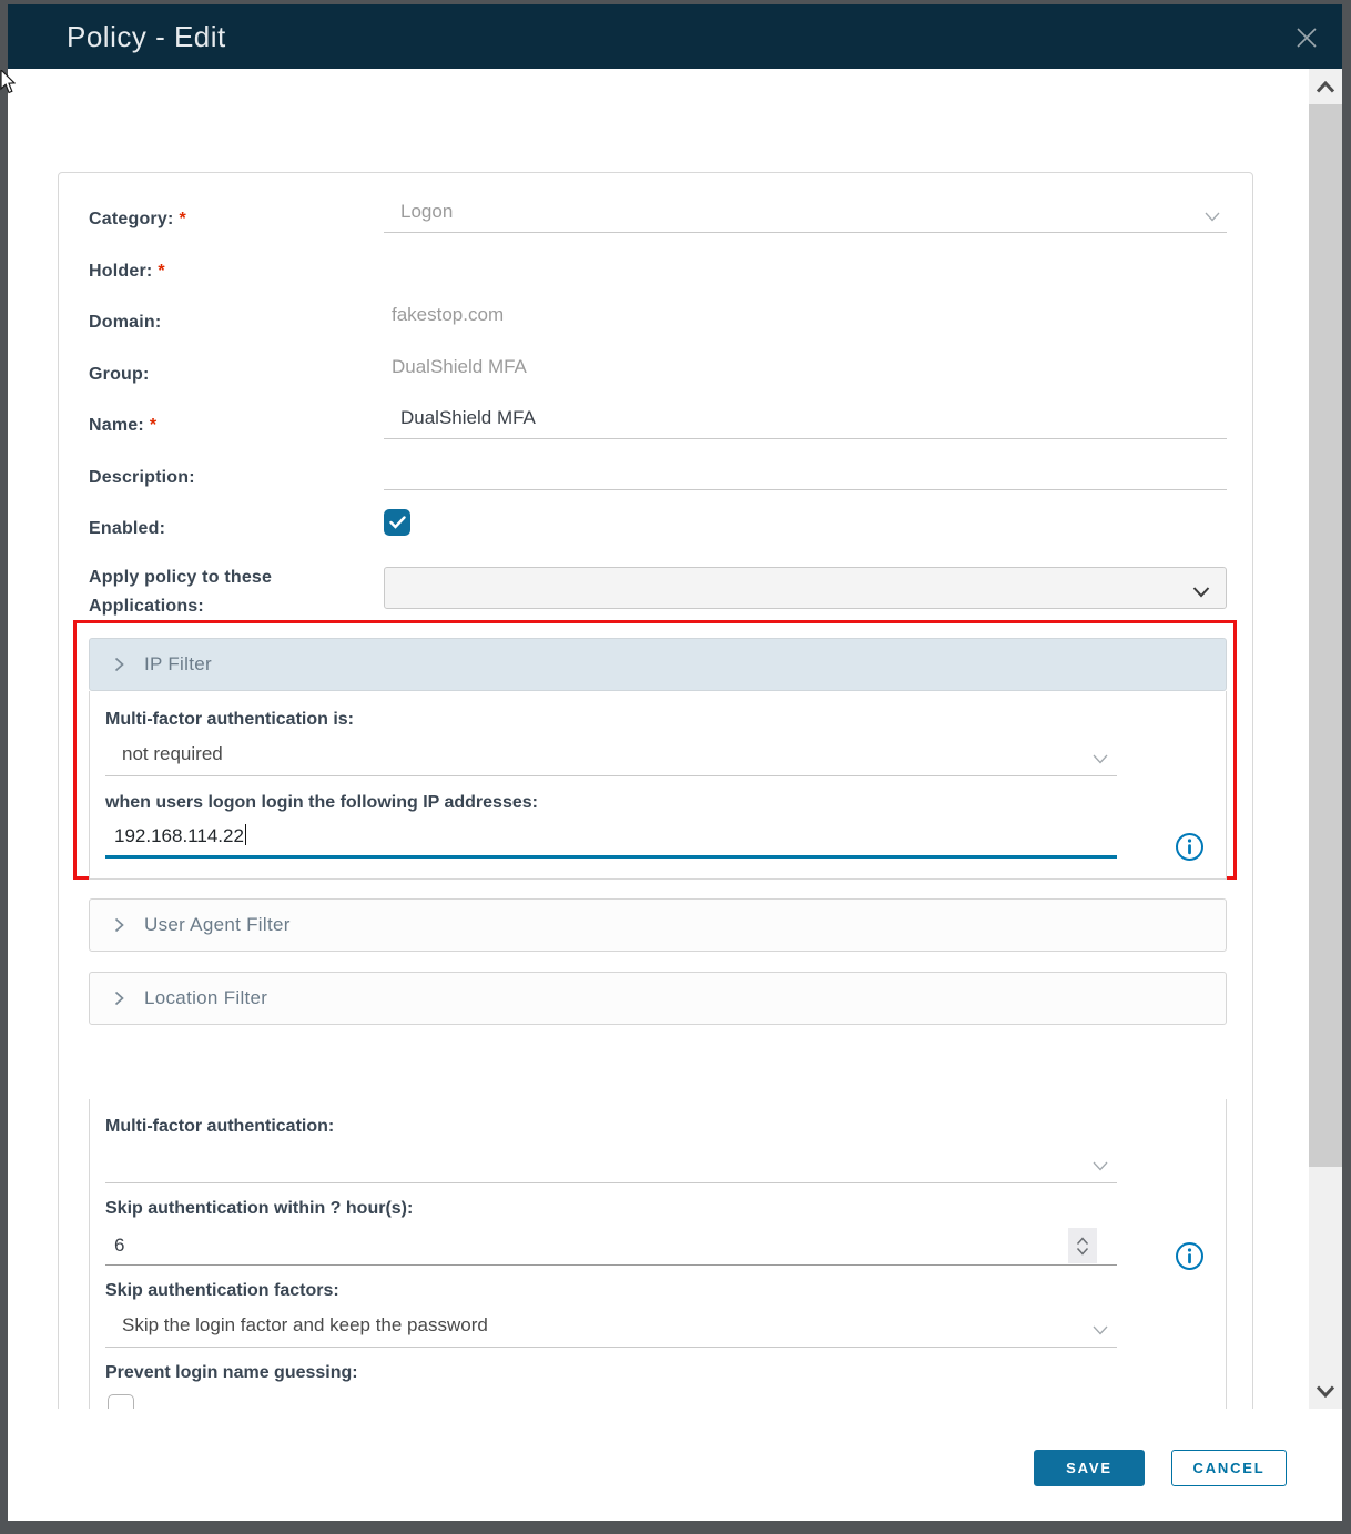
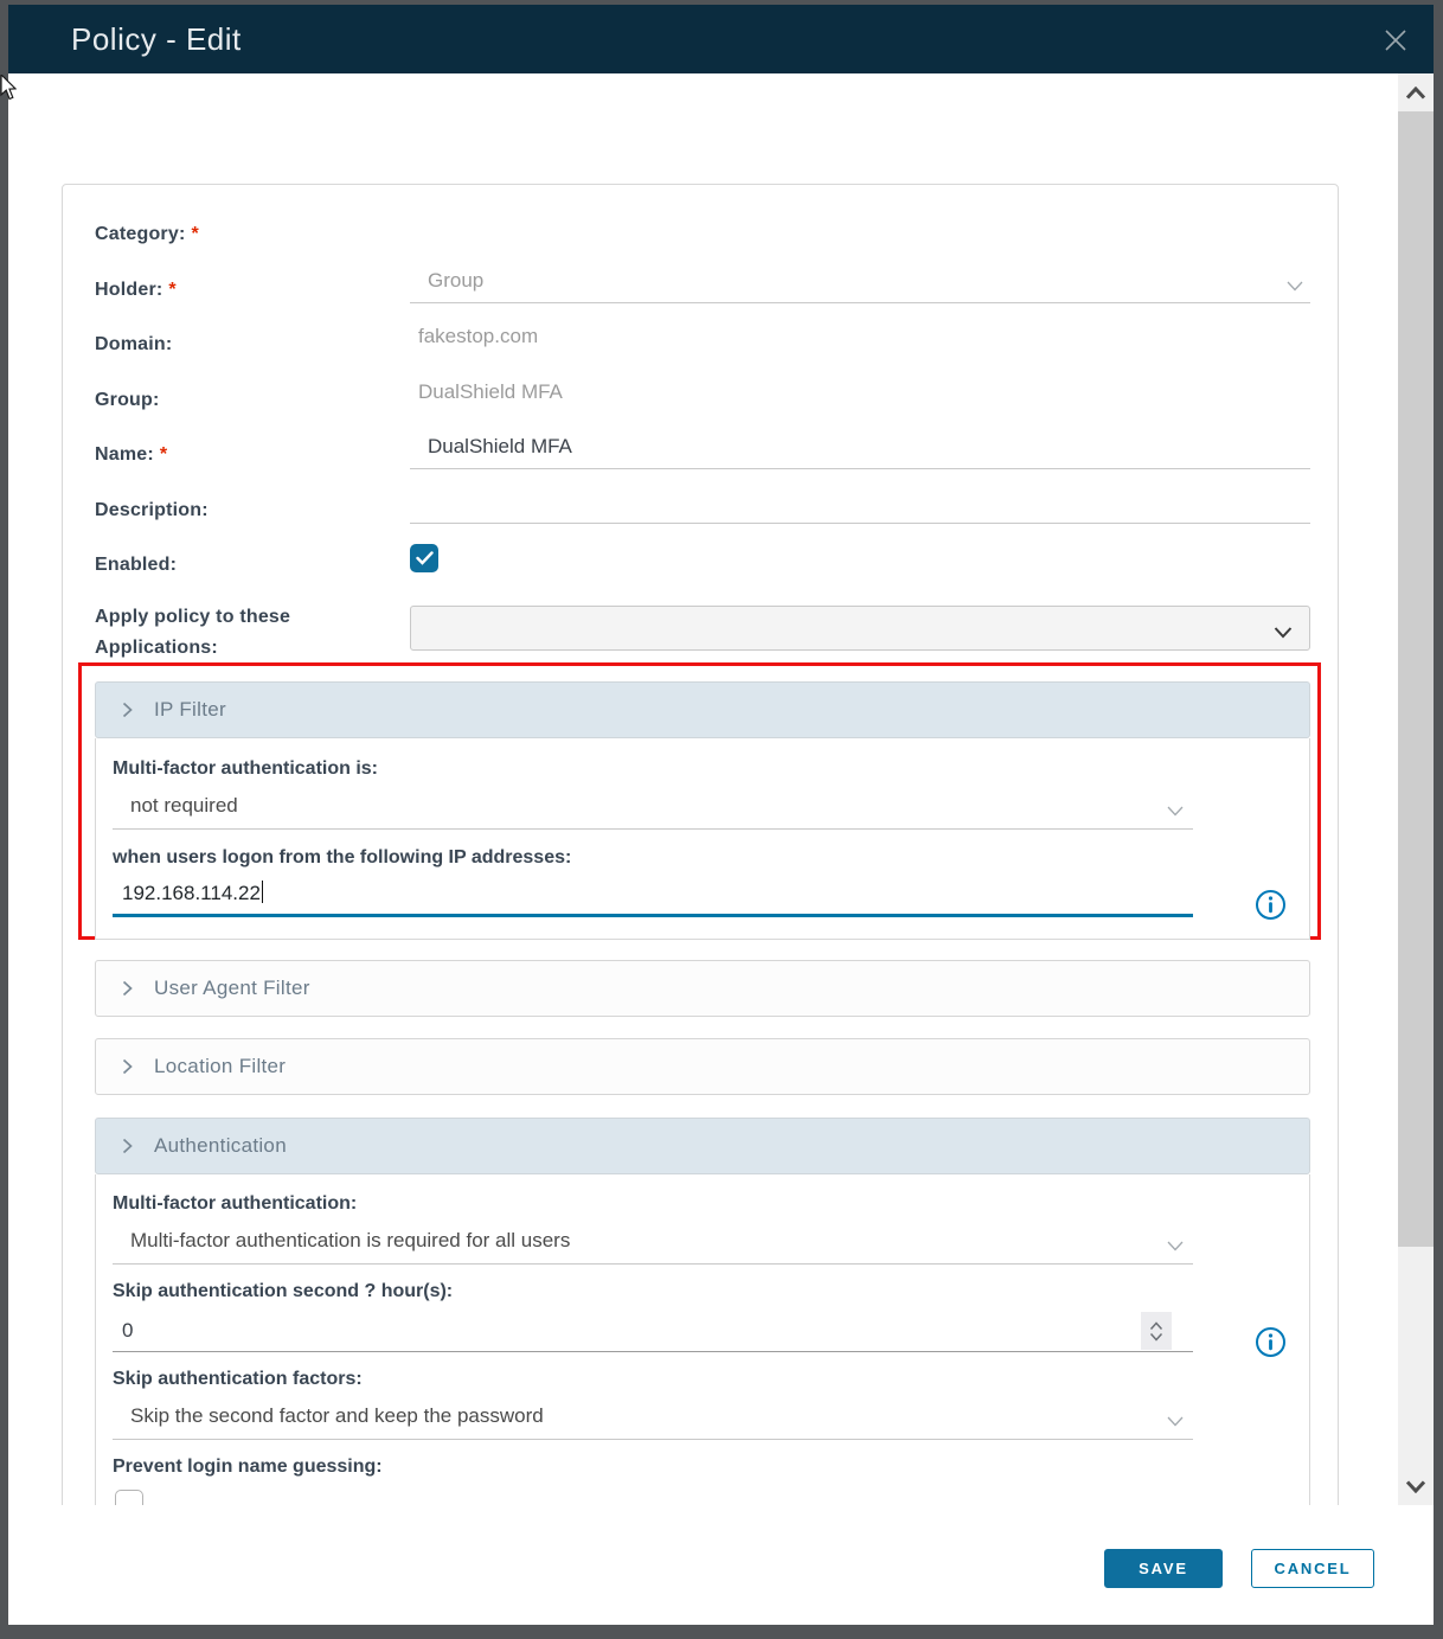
  Policy - Edit
  Category: *
- Logon
  Holder: *
+ Group
  Domain:
  fakestop.com
  Group:
  DualShield MFA
  Name: *
  DualShield MFA
  Description:
  Enabled:
  Apply policy to these
  Applications:
  IP Filter
  Multi-factor authentication is:
  not required
- when users logon login the following IP addresses:
+ when users logon from the following IP addresses:
  192.168.114.22
  User Agent Filter
  Location Filter
+ Authentication
  Multi-factor authentication:
+ Multi-factor authentication is required for all users
- Skip authentication within ? hour(s):
+ Skip authentication second ? hour(s):
- 6
+ 0
  Skip authentication factors:
- Skip the login factor and keep the password
+ Skip the second factor and keep the password
  Prevent login name guessing:
  SAVE
  CANCEL
